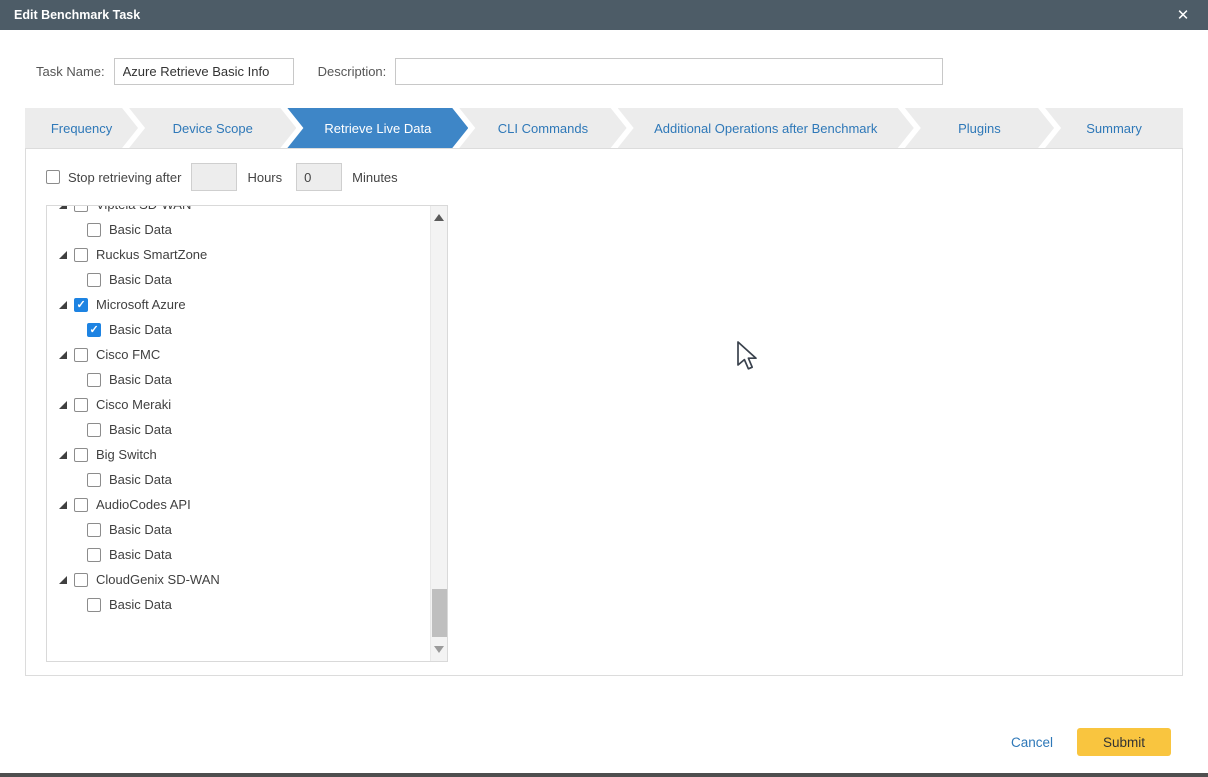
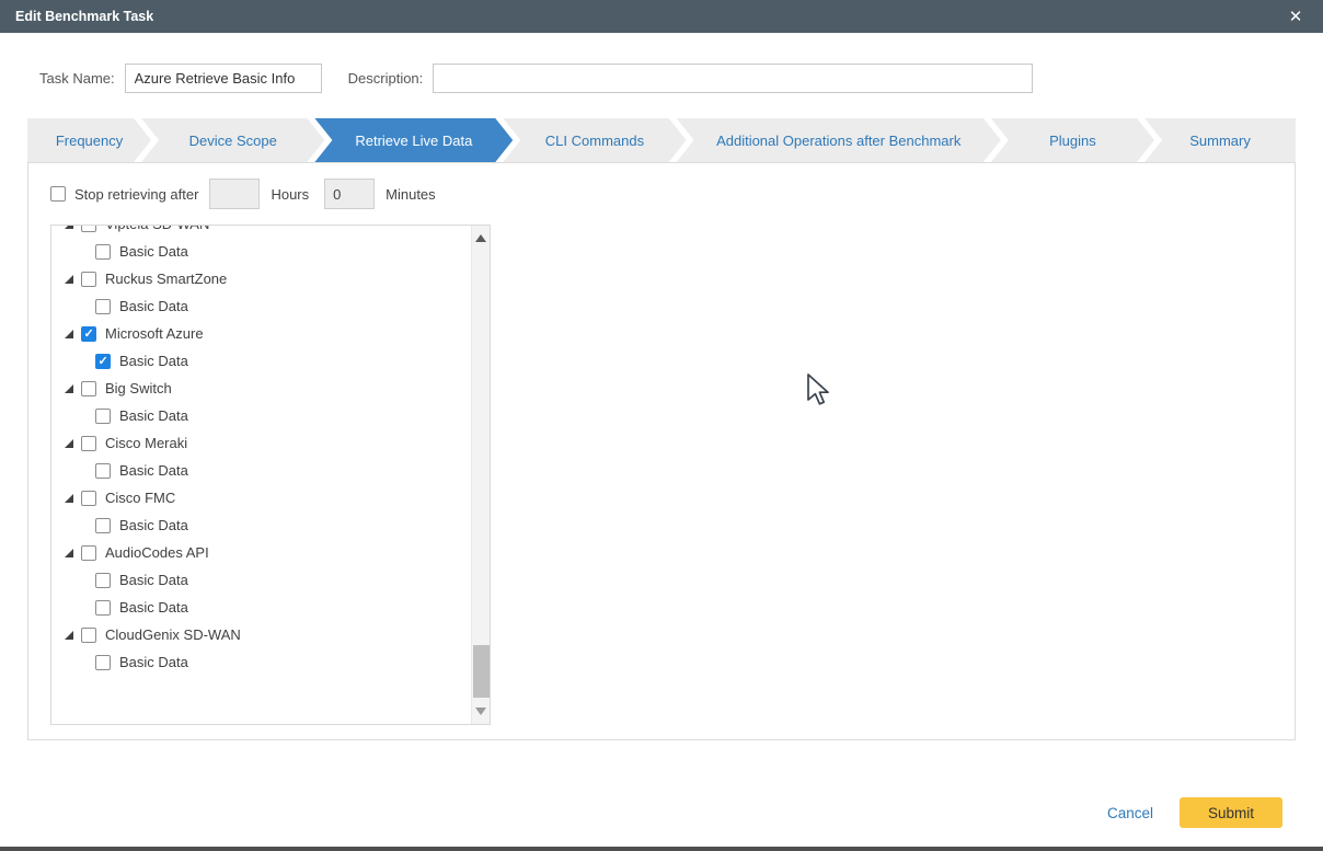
  Edit Benchmark Task
  ✕
  Task Name:
  Azure Retrieve Basic Info
  Description:
  Frequency
  Device Scope
  Retrieve Live Data
  CLI Commands
  Additional Operations after Benchmark
  Plugins
  Summary
  Stop retrieving after
  Hours
  0
  Minutes
  Basic Data
  Ruckus SmartZone
  Basic Data
  Microsoft Azure
  Basic Data
- Cisco FMC
+ Big Switch
  Basic Data
  Cisco Meraki
  Basic Data
- Big Switch
+ Cisco FMC
  Basic Data
  AudioCodes API
  Basic Data
  Basic Data
  CloudGenix SD-WAN
  Basic Data
  Cancel
  Submit
